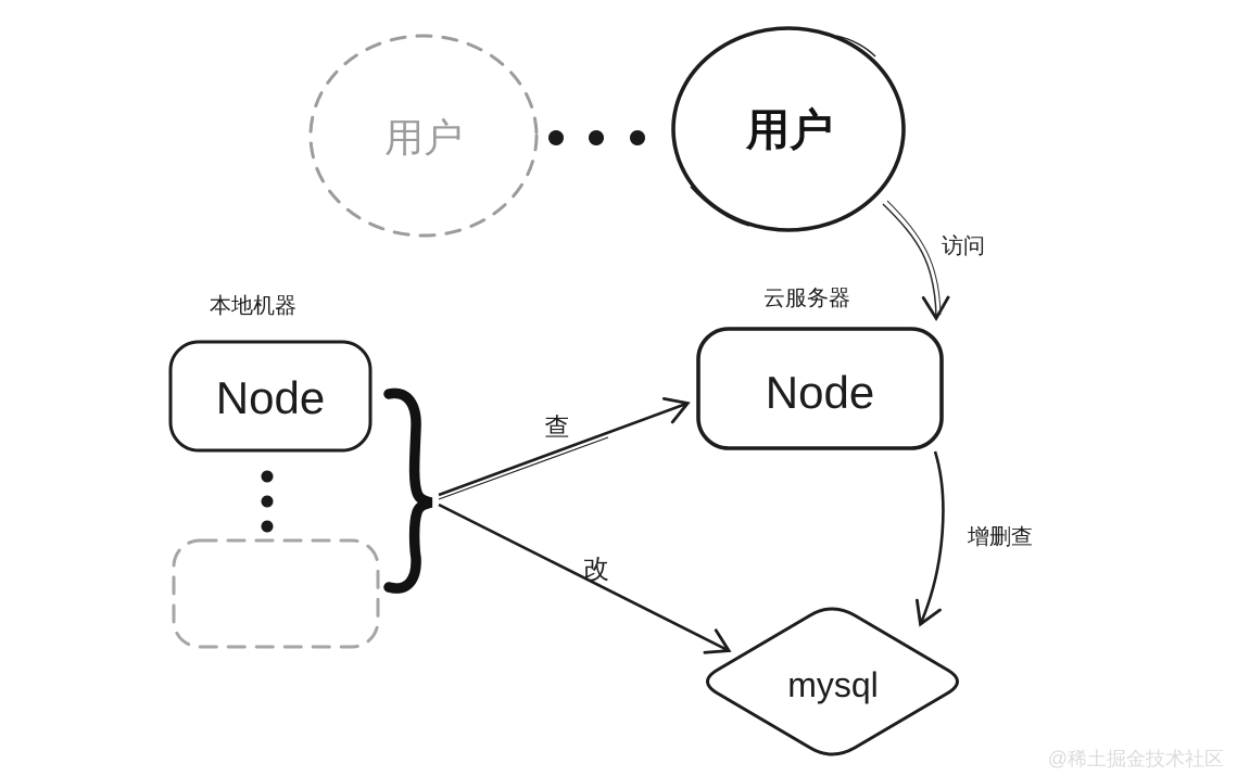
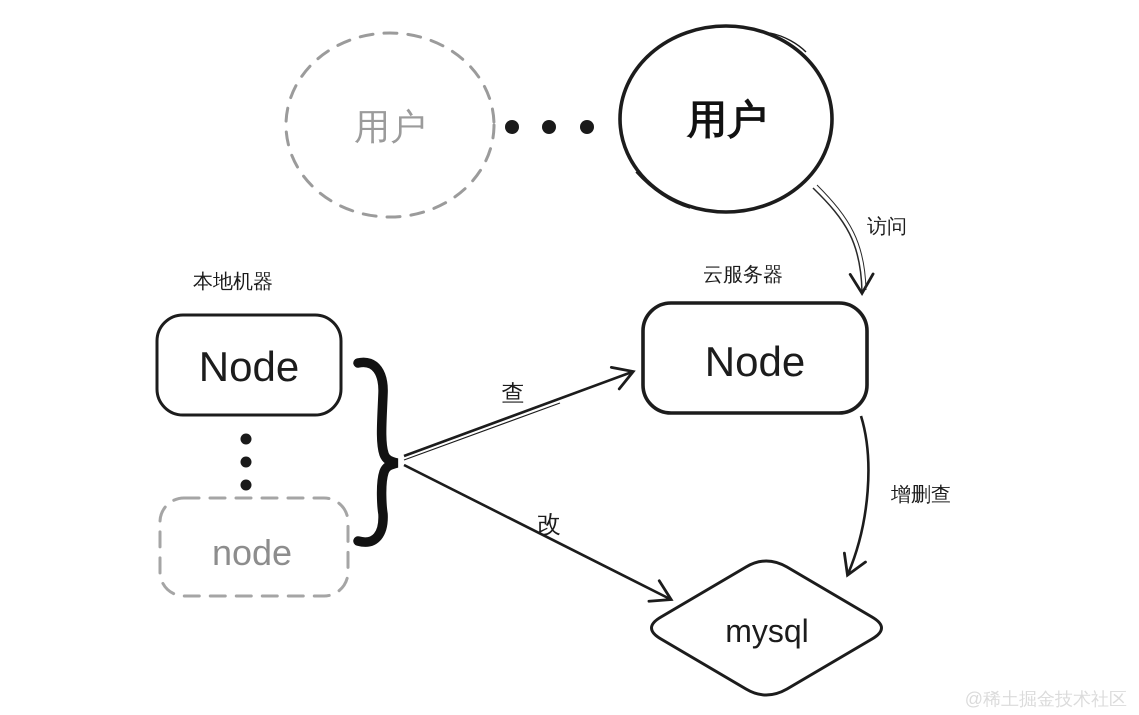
  用户
  用户
  访问
  本地机器
  Node
+ node
  查
  改
  云服务器
  Node
  增删查
  mysql
  @稀土掘金技术社区
